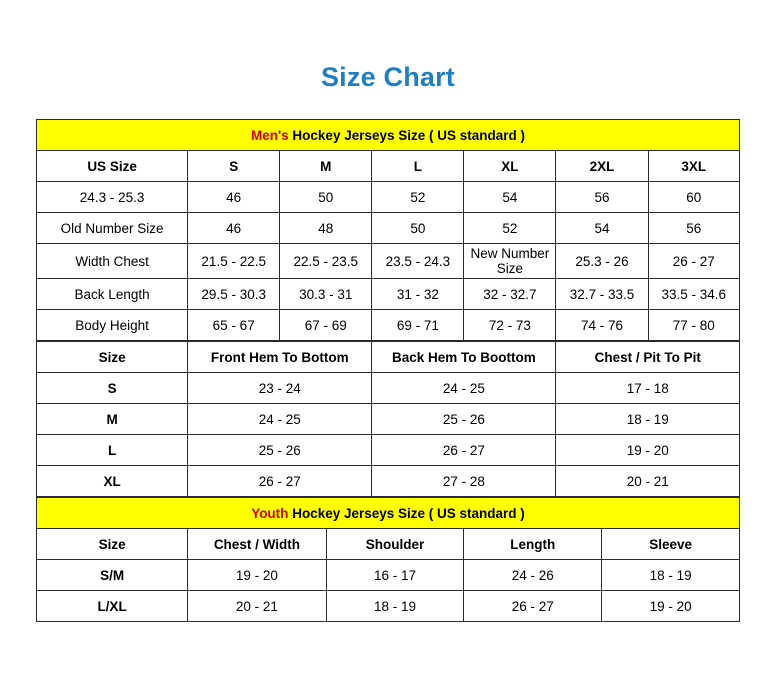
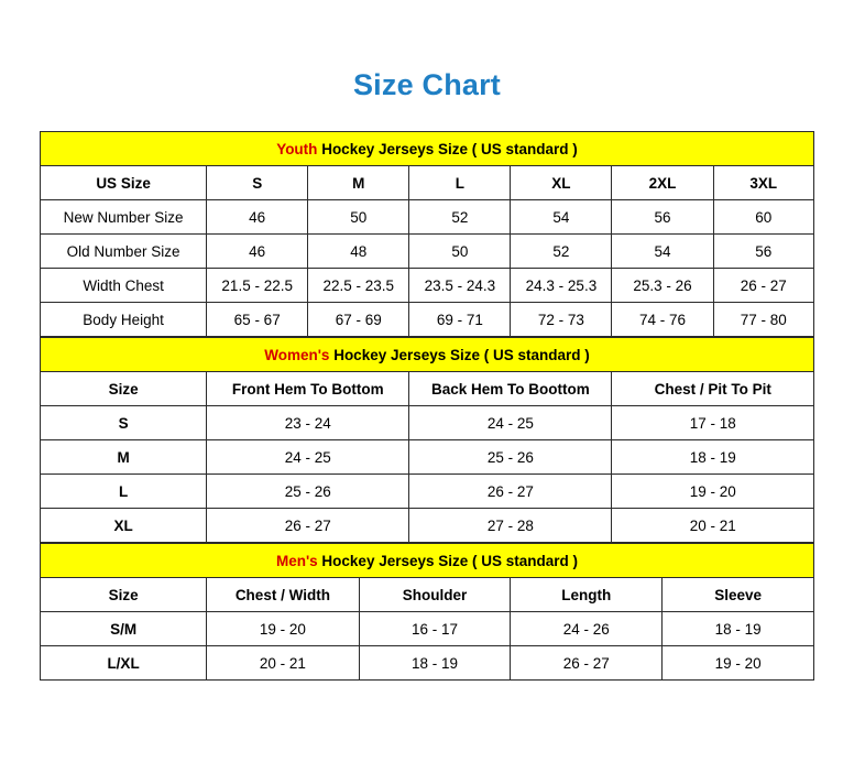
  Size Chart
- Men's Hockey Jerseys Size ( US standard )
+ Youth Hockey Jerseys Size ( US standard )
  US Size	S	M	L	XL	2XL	3XL
- 24.3 - 25.3	46	50	52	54	56	60
+ New Number Size	46	50	52	54	56	60
  Old Number Size	46	48	50	52	54	56
- Width Chest	21.5 - 22.5	22.5 - 23.5	23.5 - 24.3	New Number Size	25.3 - 26	26 - 27
+ Width Chest	21.5 - 22.5	22.5 - 23.5	23.5 - 24.3	24.3 - 25.3	25.3 - 26	26 - 27
- Back Length	29.5 - 30.3	30.3 - 31	31 - 32	32 - 32.7	32.7 - 33.5	33.5 - 34.6
  Body Height	65 - 67	67 - 69	69 - 71	72 - 73	74 - 76	77 - 80
+ Women's Hockey Jerseys Size ( US standard )
  Size	Front Hem To Bottom	Back Hem To Boottom	Chest / Pit To Pit
  S	23 - 24	24 - 25	17 - 18
  M	24 - 25	25 - 26	18 - 19
  L	25 - 26	26 - 27	19 - 20
  XL	26 - 27	27 - 28	20 - 21
- Youth Hockey Jerseys Size ( US standard )
+ Men's Hockey Jerseys Size ( US standard )
  Size	Chest / Width	Shoulder	Length	Sleeve
  S/M	19 - 20	16 - 17	24 - 26	18 - 19
  L/XL	20 - 21	18 - 19	26 - 27	19 - 20
